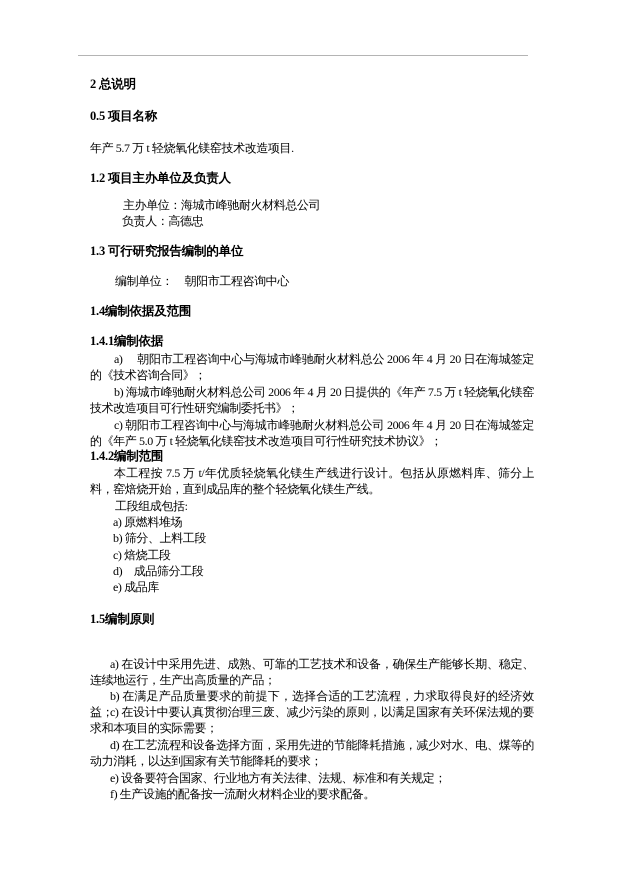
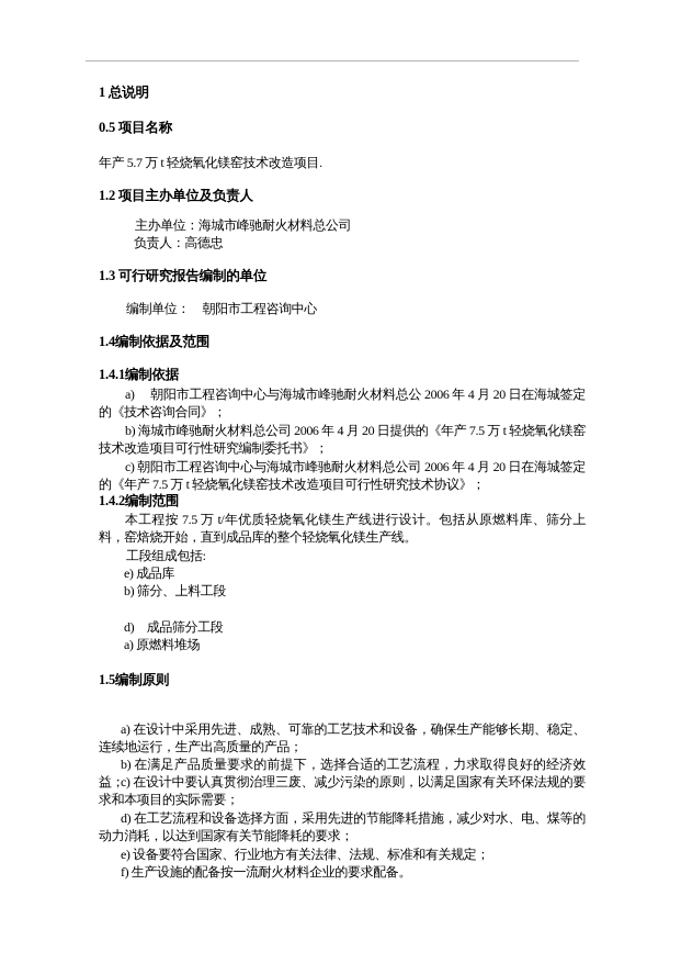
- 2 总说明
+ 1 总说明
  0.5 项目名称
  年产 5.7 万 t 轻烧氧化镁窑技术改造项目.
  1.2 项目主办单位及负责人
  主办单位：海城市峰驰耐火材料总公司
  负责人：高德忠
  1.3 可行研究报告编制的单位
  编制单位： 朝阳市工程咨询中心
  1.4编制依据及范围
  1.4.1编制依据
  a) 朝阳市工程咨询中心与海城市峰驰耐火材料总公 2006 年 4 月 20 日在海城签定的《技术咨询合同》；
  b) 海城市峰驰耐火材料总公司 2006 年 4 月 20 日提供的《年产 7.5 万 t 轻烧氧化镁窑技术改造项目可行性研究编制委托书》；
- c) 朝阳市工程咨询中心与海城市峰驰耐火材料总公司 2006 年 4 月 20 日在海城签定的《年产 5.0 万 t 轻烧氧化镁窑技术改造项目可行性研究技术协议》；
+ c) 朝阳市工程咨询中心与海城市峰驰耐火材料总公司 2006 年 4 月 20 日在海城签定的《年产 7.5 万 t 轻烧氧化镁窑技术改造项目可行性研究技术协议》；
  1.4.2编制范围
  本工程按 7.5 万 t/年优质轻烧氧化镁生产线进行设计。包括从原燃料库、筛分上料，窑焙烧开始，直到成品库的整个轻烧氧化镁生产线。
  工段组成包括:
- a) 原燃料堆场
+ e) 成品库
  b) 筛分、上料工段
- c) 焙烧工段
  d) 成品筛分工段
- e) 成品库
+ a) 原燃料堆场
  1.5编制原则
  a) 在设计中采用先进、成熟、可靠的工艺技术和设备，确保生产能够长期、稳定、连续地运行，生产出高质量的产品；
  b) 在满足产品质量要求的前提下，选择合适的工艺流程，力求取得良好的经济效益；
  c) 在设计中要认真贯彻治理三废、减少污染的原则，以满足国家有关环保法规的要求和本项目的实际需要；
  d) 在工艺流程和设备选择方面，采用先进的节能降耗措施，减少对水、电、煤等的动力消耗，以达到国家有关节能降耗的要求；
  e) 设备要符合国家、行业地方有关法律、法规、标准和有关规定；
  f) 生产设施的配备按一流耐火材料企业的要求配备。
